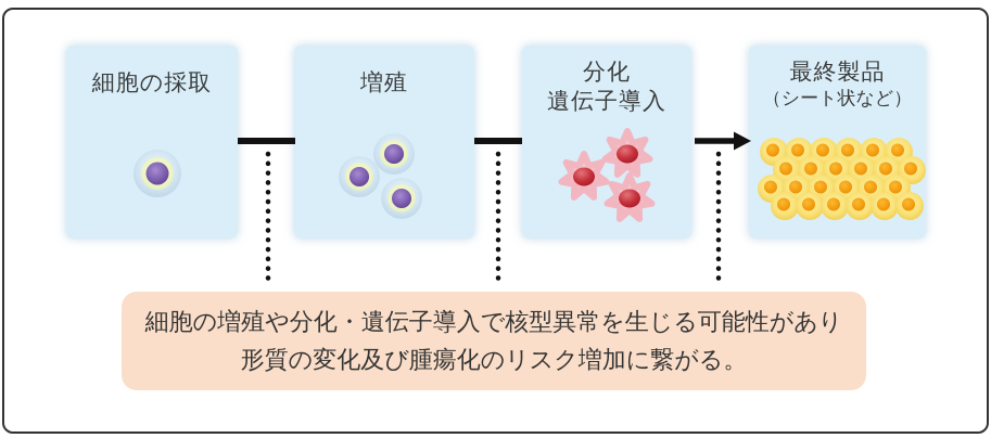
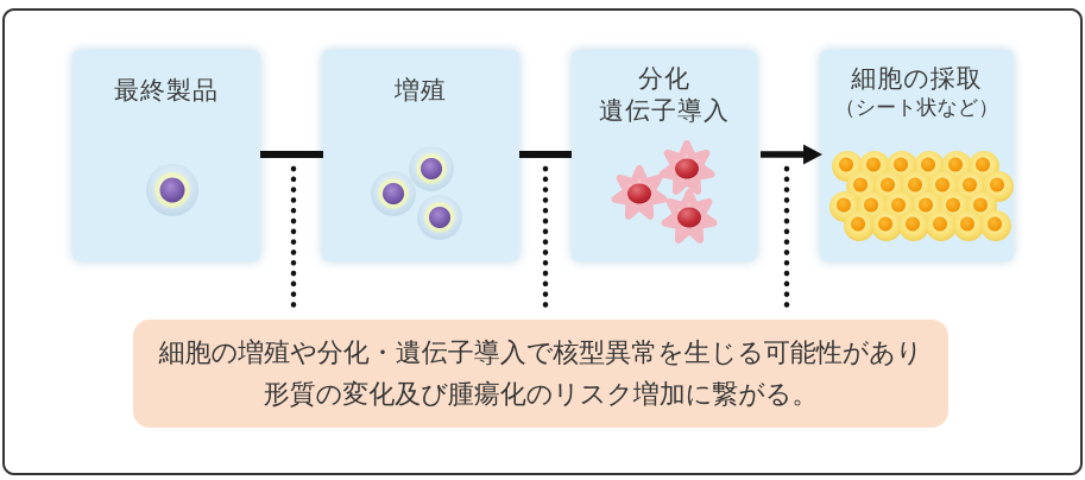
- 細胞の採取
+ 最終製品
  増殖
  分化
  遺伝子導入
- 最終製品
+ 細胞の採取
  （シート状など）
  細胞の増殖や分化・遺伝子導入で核型異常を生じる可能性があり
  形質の変化及び腫瘍化のリスク増加に繋がる。
